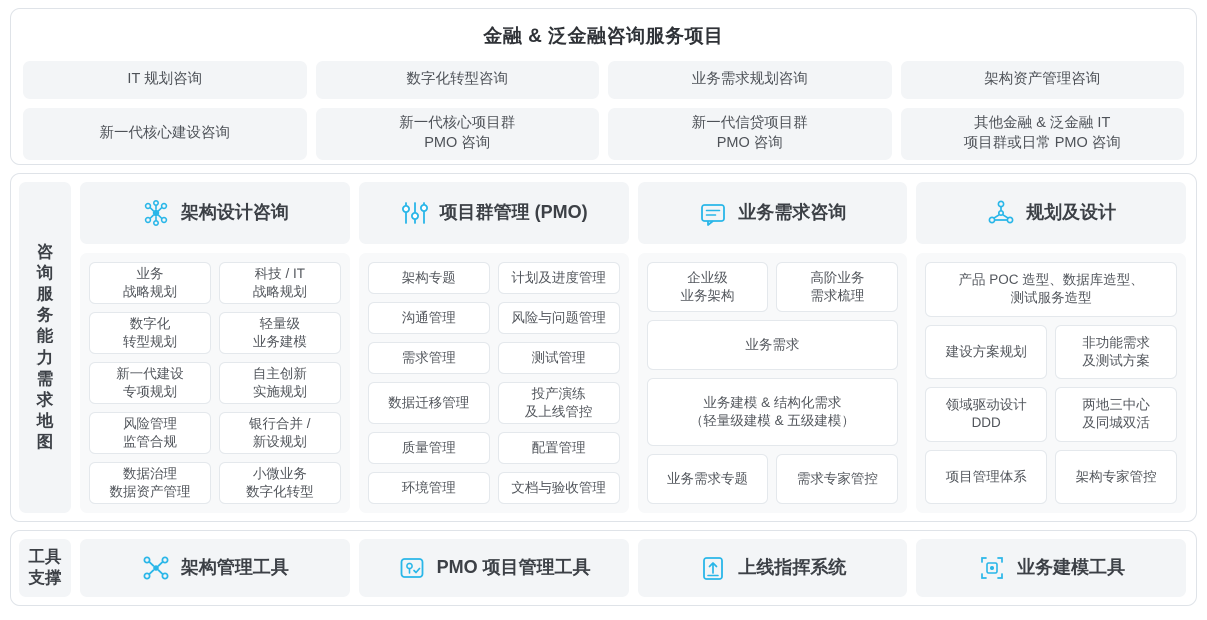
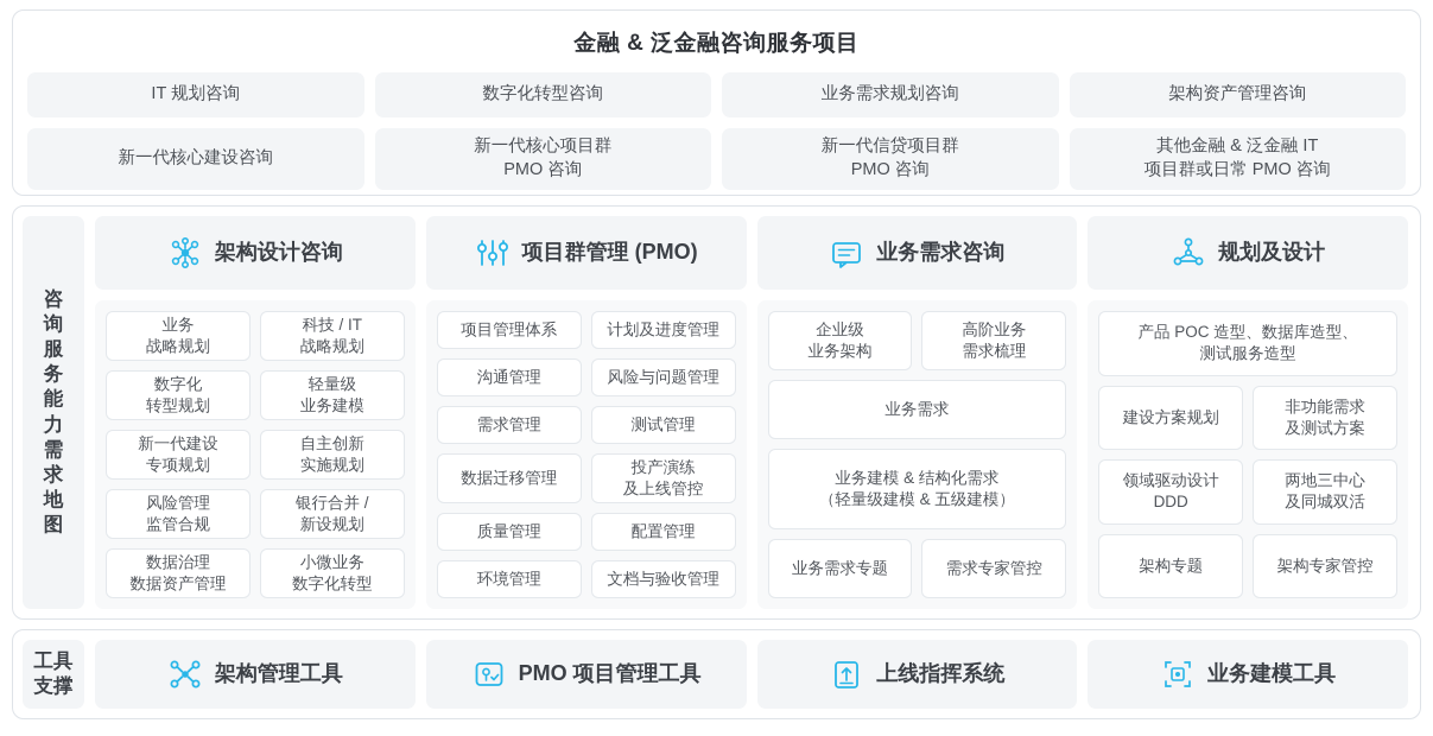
  金融 & 泛金融咨询服务项目
  IT 规划咨询
  数字化转型咨询
  业务需求规划咨询
  架构资产管理咨询
  新一代核心建设咨询
  新一代核心项目群
  PMO 咨询
  新一代信贷项目群
  PMO 咨询
  其他金融 & 泛金融 IT
  项目群或日常 PMO 咨询
  咨询服务能力需求地图
  架构设计咨询
  业务
  战略规划
  科技 / IT
  战略规划
  数字化
  转型规划
  轻量级
  业务建模
  新一代建设
  专项规划
  自主创新
  实施规划
  风险管理
  监管合规
  银行合并 /
  新设规划
  数据治理
  数据资产管理
  小微业务
  数字化转型
  项目群管理 (PMO)
- 架构专题
+ 项目管理体系
  计划及进度管理
  沟通管理
  风险与问题管理
  需求管理
  测试管理
  数据迁移管理
  投产演练
  及上线管控
  质量管理
  配置管理
  环境管理
  文档与验收管理
  业务需求咨询
  企业级
  业务架构
  高阶业务
  需求梳理
  业务需求
  业务建模 & 结构化需求
  （轻量级建模 & 五级建模）
  业务需求专题
  需求专家管控
  规划及设计
  产品 POC 造型、数据库造型、
  测试服务造型
  建设方案规划
  非功能需求
  及测试方案
  领域驱动设计
  DDD
  两地三中心
  及同城双活
- 项目管理体系
+ 架构专题
  架构专家管控
  工具
  支撑
  架构管理工具
  PMO 项目管理工具
  上线指挥系统
  业务建模工具
